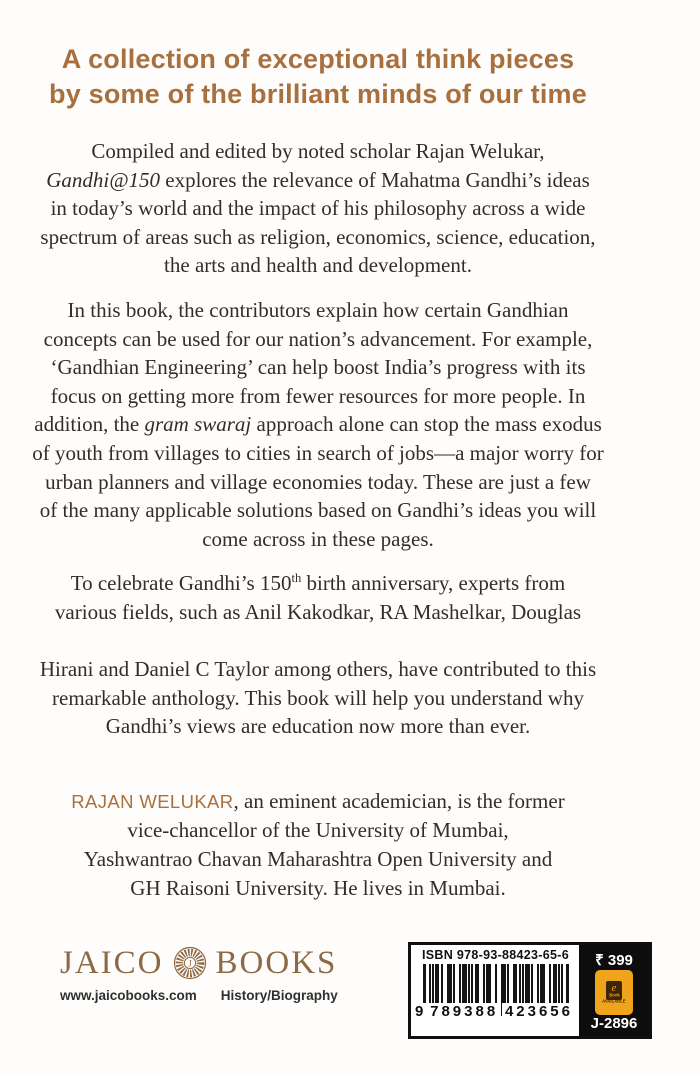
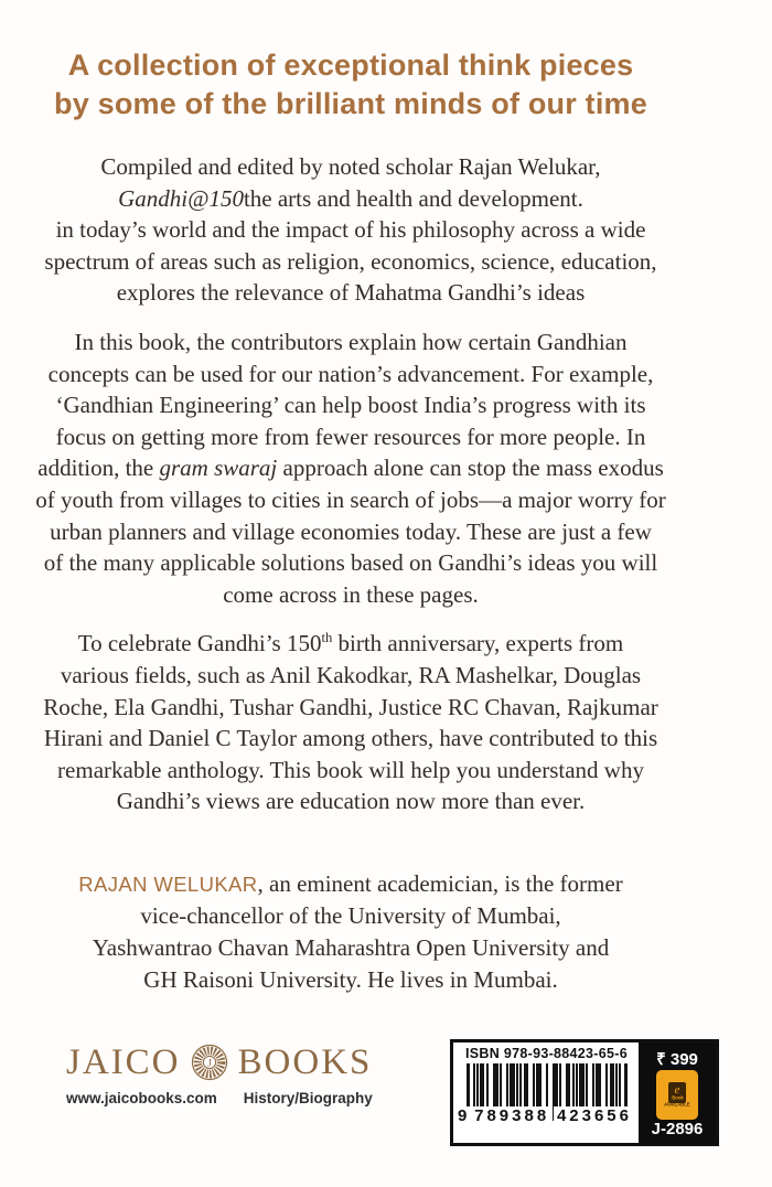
  A collection of exceptional think pieces
  by some of the brilliant minds of our time
  Compiled and edited by noted scholar Rajan Welukar,
- Gandhi@150 explores the relevance of Mahatma Gandhi’s ideas
+ Gandhi@150the arts and health and development.
  in today’s world and the impact of his philosophy across a wide
  spectrum of areas such as religion, economics, science, education,
- the arts and health and development.
+ explores the relevance of Mahatma Gandhi’s ideas
  In this book, the contributors explain how certain Gandhian
  concepts can be used for our nation’s advancement. For example,
  ‘Gandhian Engineering’ can help boost India’s progress with its
  focus on getting more from fewer resources for more people. In
  addition, the gram swaraj approach alone can stop the mass exodus
  of youth from villages to cities in search of jobs—a major worry for
  urban planners and village economies today. These are just a few
  of the many applicable solutions based on Gandhi’s ideas you will
  come across in these pages.
  To celebrate Gandhi’s 150th birth anniversary, experts from
  various fields, such as Anil Kakodkar, RA Mashelkar, Douglas
+ Roche, Ela Gandhi, Tushar Gandhi, Justice RC Chavan, Rajkumar
  Hirani and Daniel C Taylor among others, have contributed to this
  remarkable anthology. This book will help you understand why
  Gandhi’s views are education now more than ever.
  RAJAN WELUKAR, an eminent academician, is the former
  vice-chancellor of the University of Mumbai,
  Yashwantrao Chavan Maharashtra Open University and
  GH Raisoni University. He lives in Mumbai.
  JAICO
  J
  BOOKS
  www.jaicobooks.com
  History/Biography
  ISBN 978-93-88423-65-6
  9
  789388
  423656
  ₹ 399
  e
  J-2896
